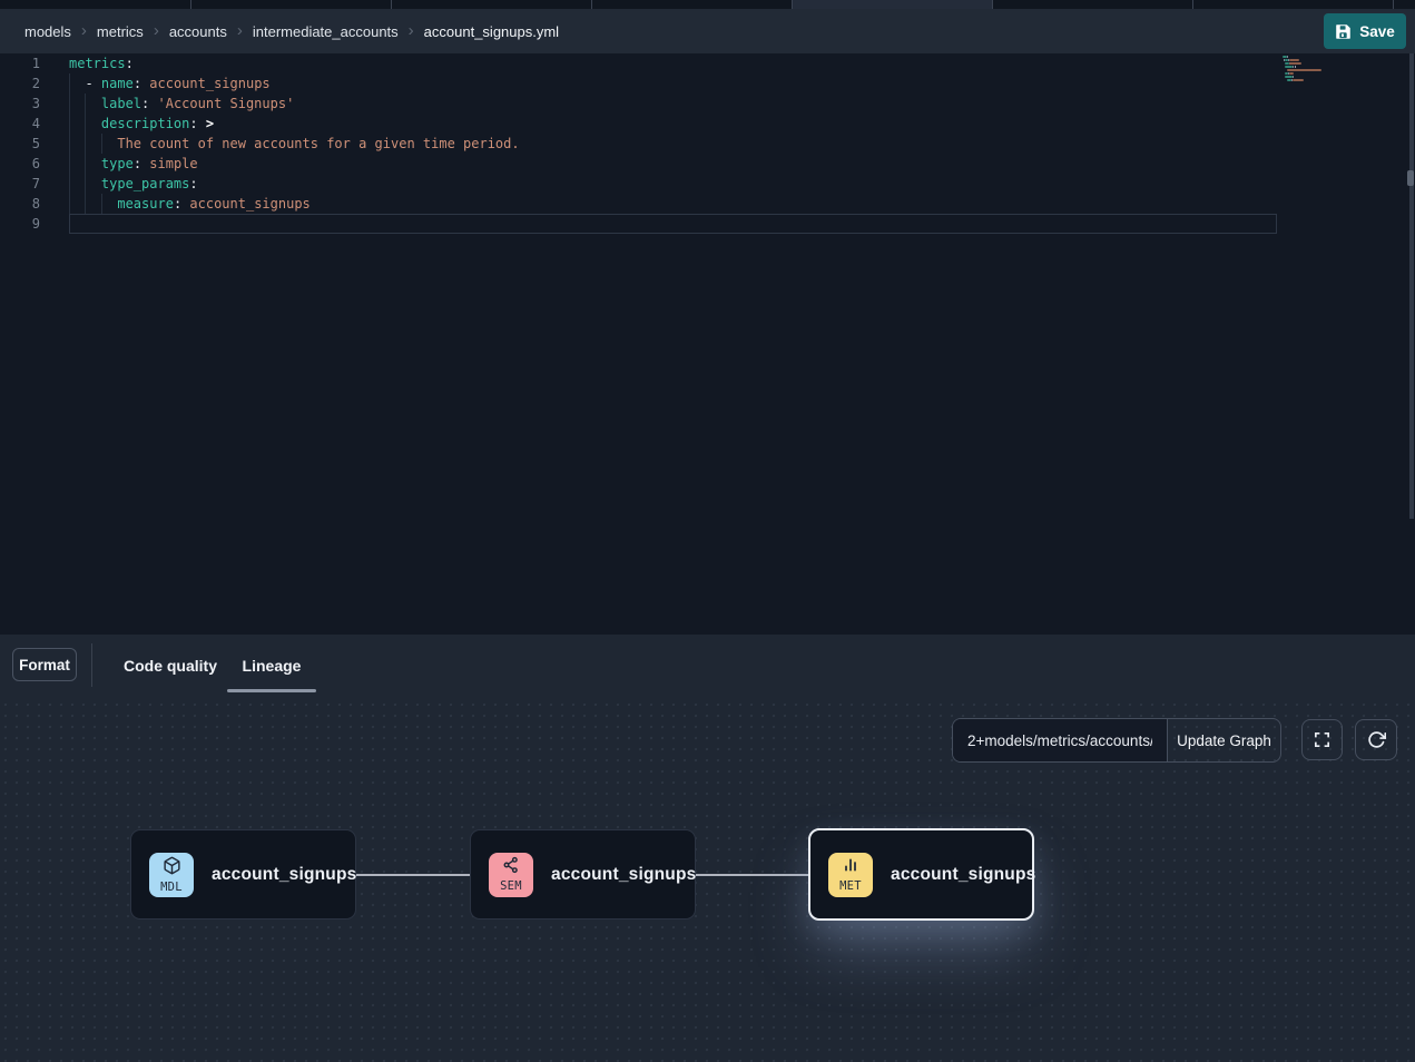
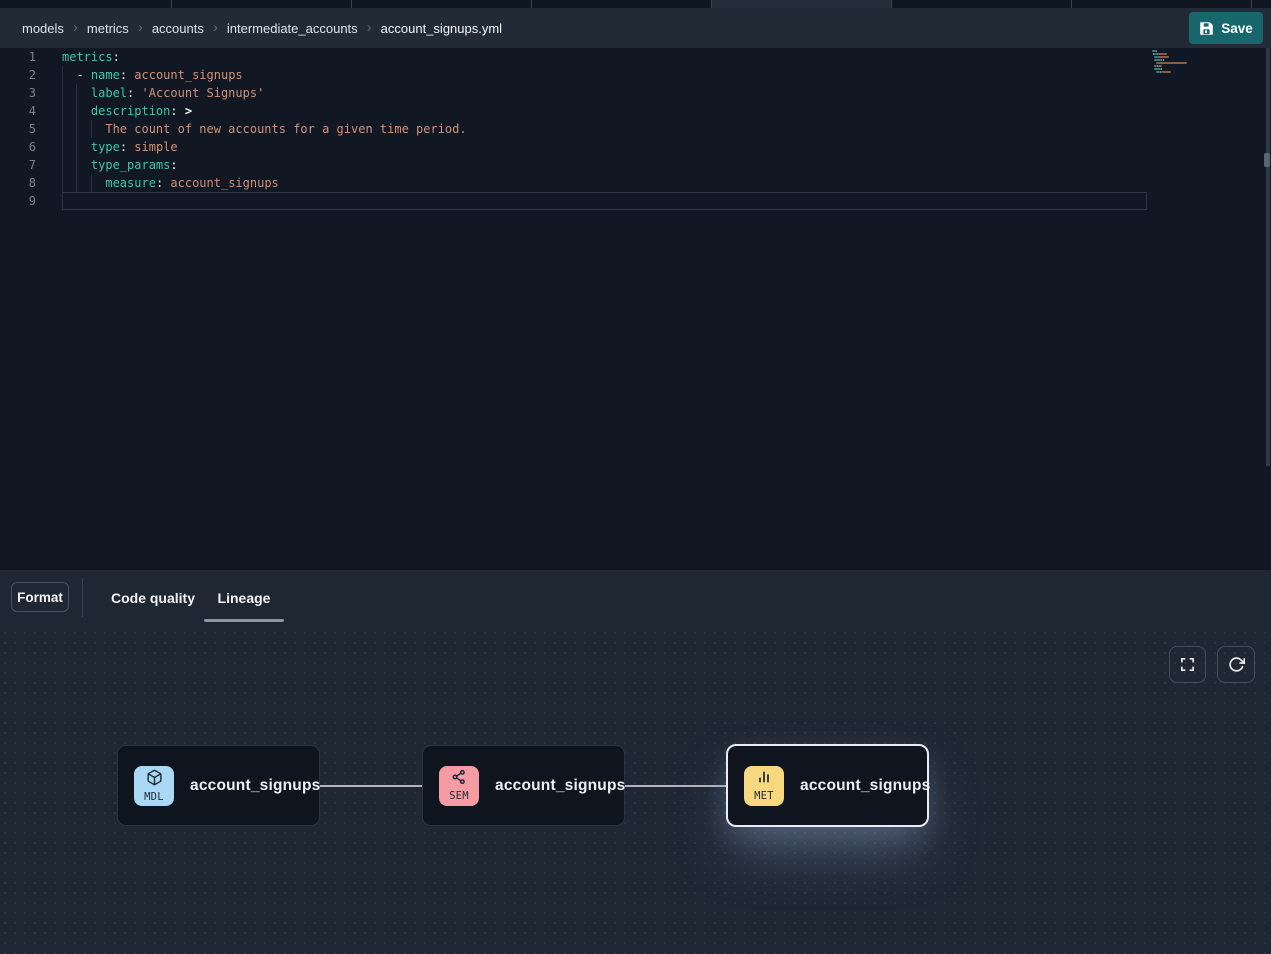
  models
  ›
  metrics
  ›
  accounts
  ›
  intermediate_accounts
  ›
  account_signups.yml
  Save
  1
  2
  3
  4
  5
  6
  7
  8
  9
  metrics:
  - name: account_signups
  label: 'Account Signups'
  description: >
  The count of new accounts for a given time period.
  type: simple
  type_params:
  measure: account_signups
  Format
  Code quality
  Lineage
- 2+models/metrics/accounts/
- Update Graph
  MDL
  account_signups
  SEM
  account_signups
  MET
  account_signups
